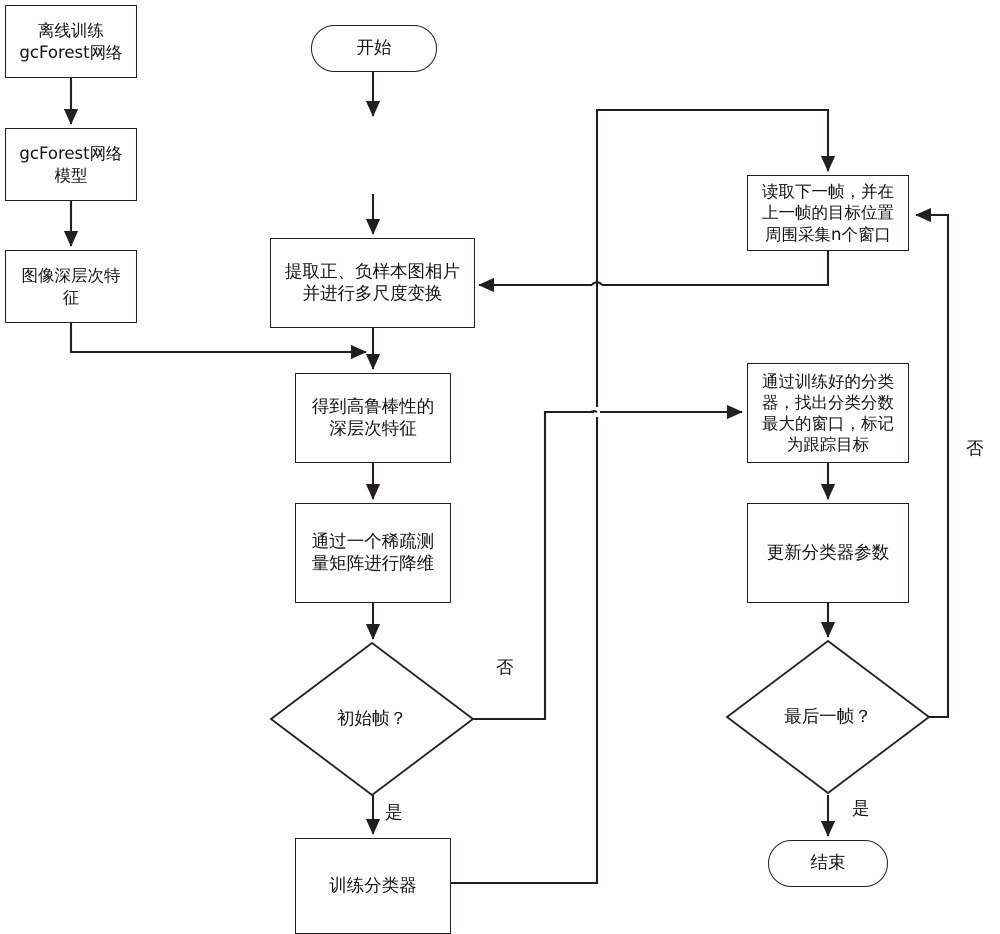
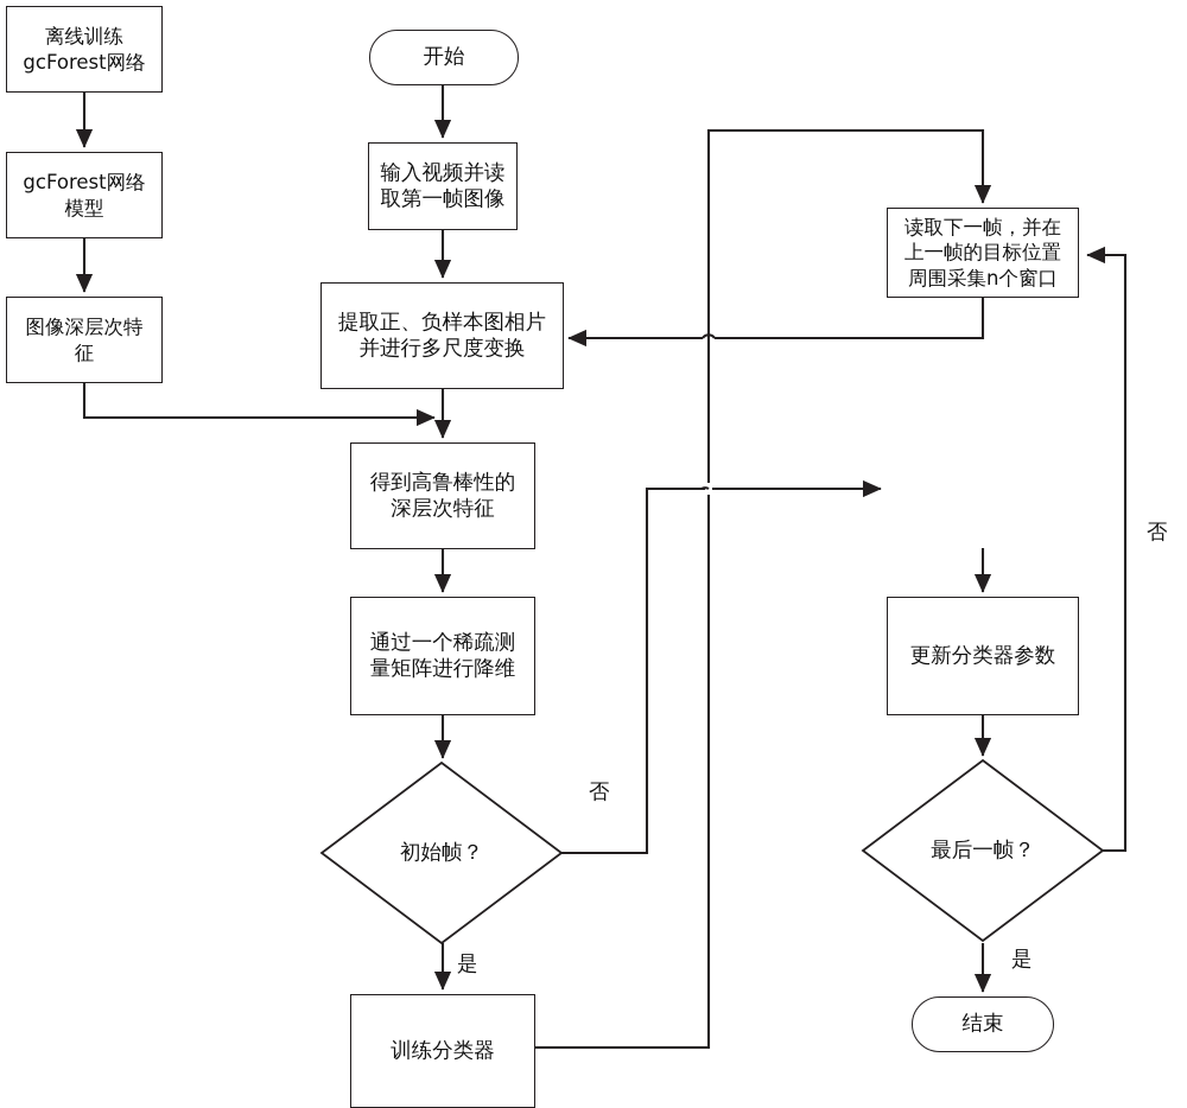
  离线训练
  gcForest网络
  gcForest网络
  模型
  图像深层次特
  征
  开始
+ 输入视频并读
+ 取第一帧图像
  提取正、负样本图相片
  并进行多尺度变换
  得到高鲁棒性的
  深层次特征
  通过一个稀疏测
  量矩阵进行降维
  初始帧？
  训练分类器
  读取下一帧，并在
  上一帧的目标位置
  周围采集n个窗口
- 通过训练好的分类
- 器，找出分类分数
- 最大的窗口，标记
- 为跟踪目标
  更新分类器参数
  最后一帧？
  结束
  否
  是
  否
  是
